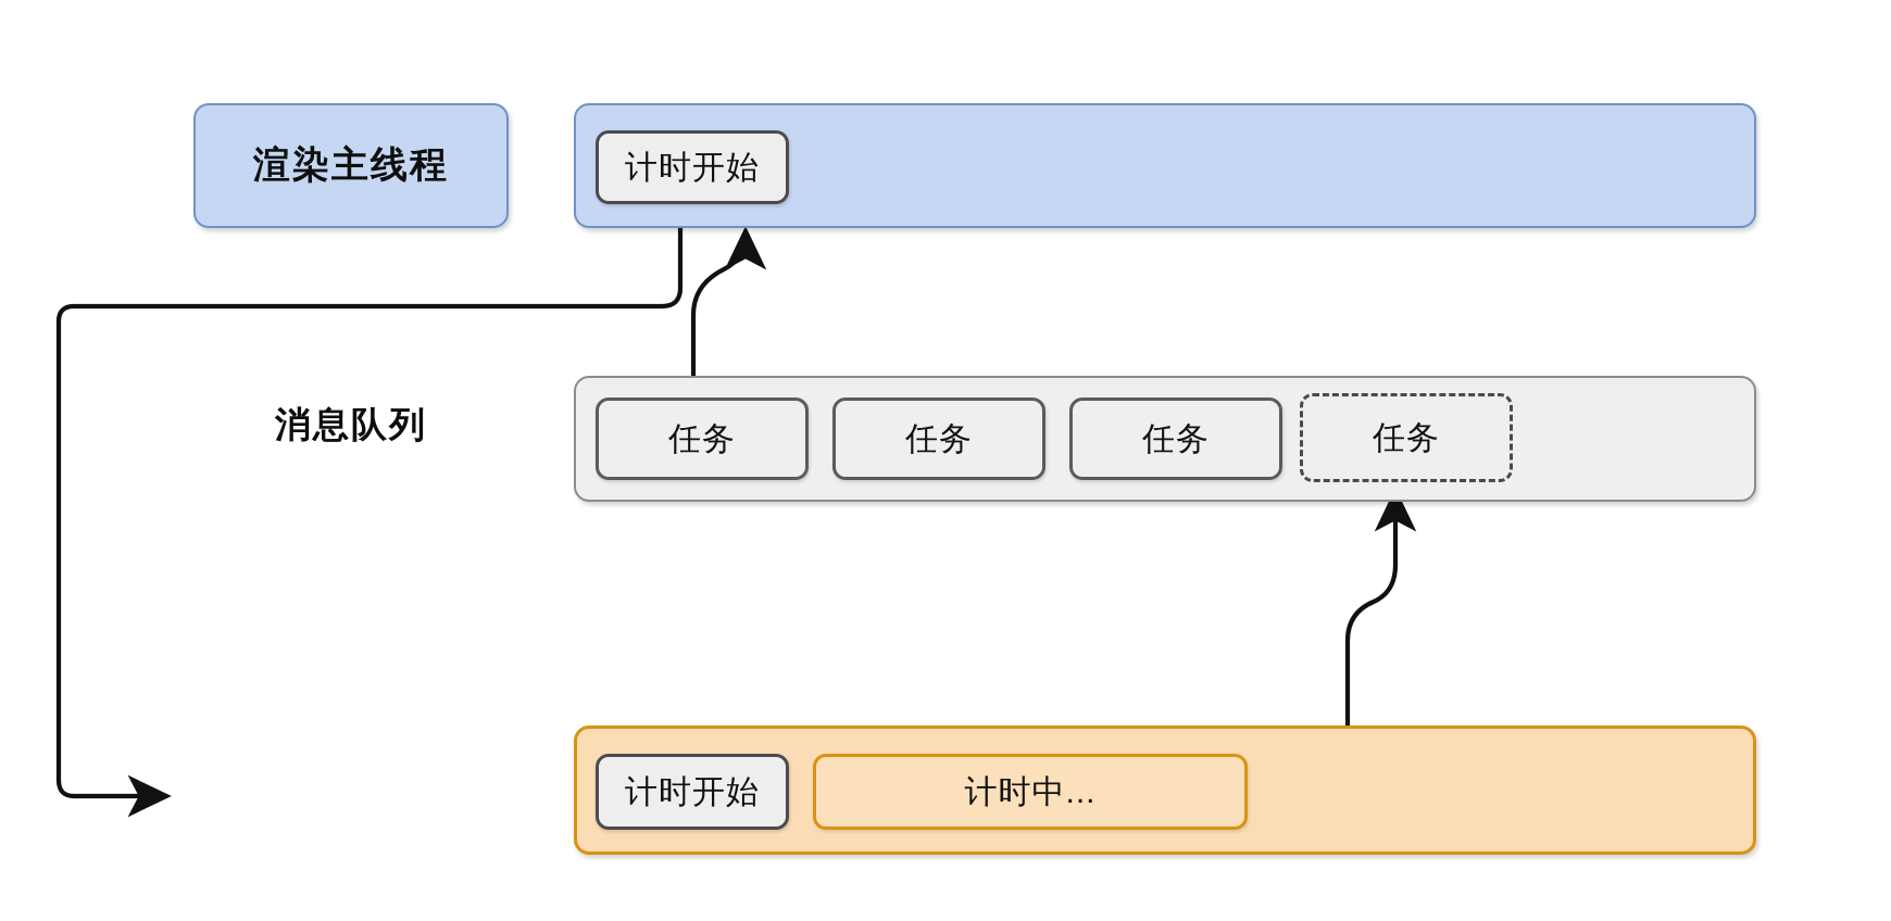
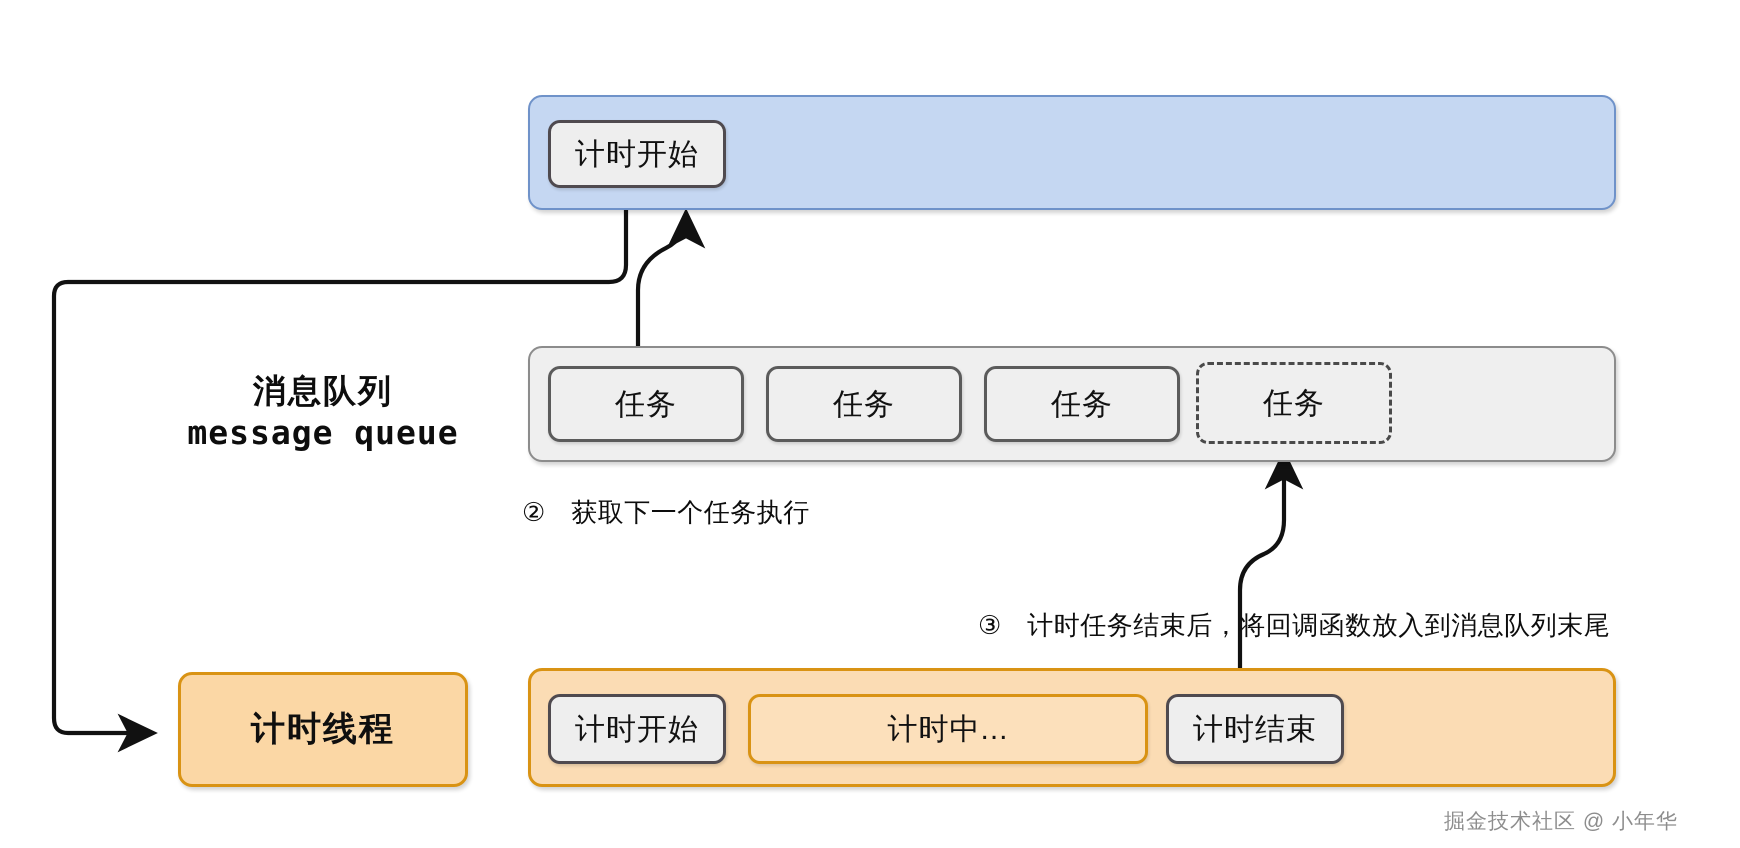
- 渲染主线程
  计时开始
  消息队列
+ message queue
  任务
  任务
  任务
  任务
+ ② 获取下一个任务执行
+ ③ 计时任务结束后，将回调函数放入到消息队列末尾
+ 计时线程
  计时开始
  计时中...
+ 计时结束
+ 掘金技术社区 @ 小年华
